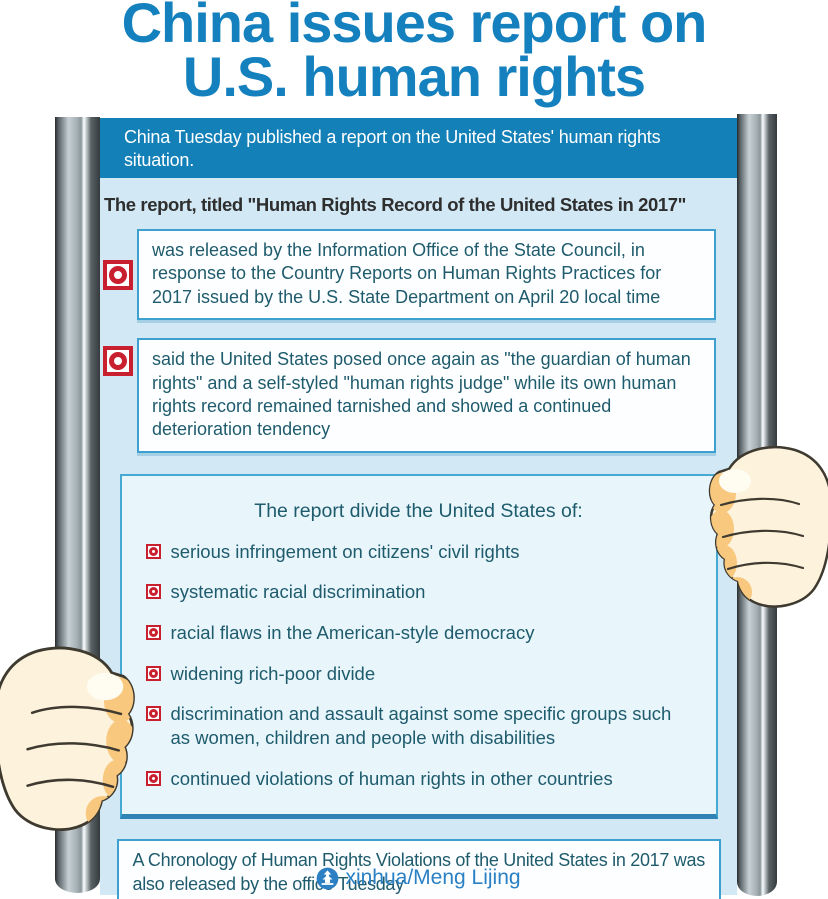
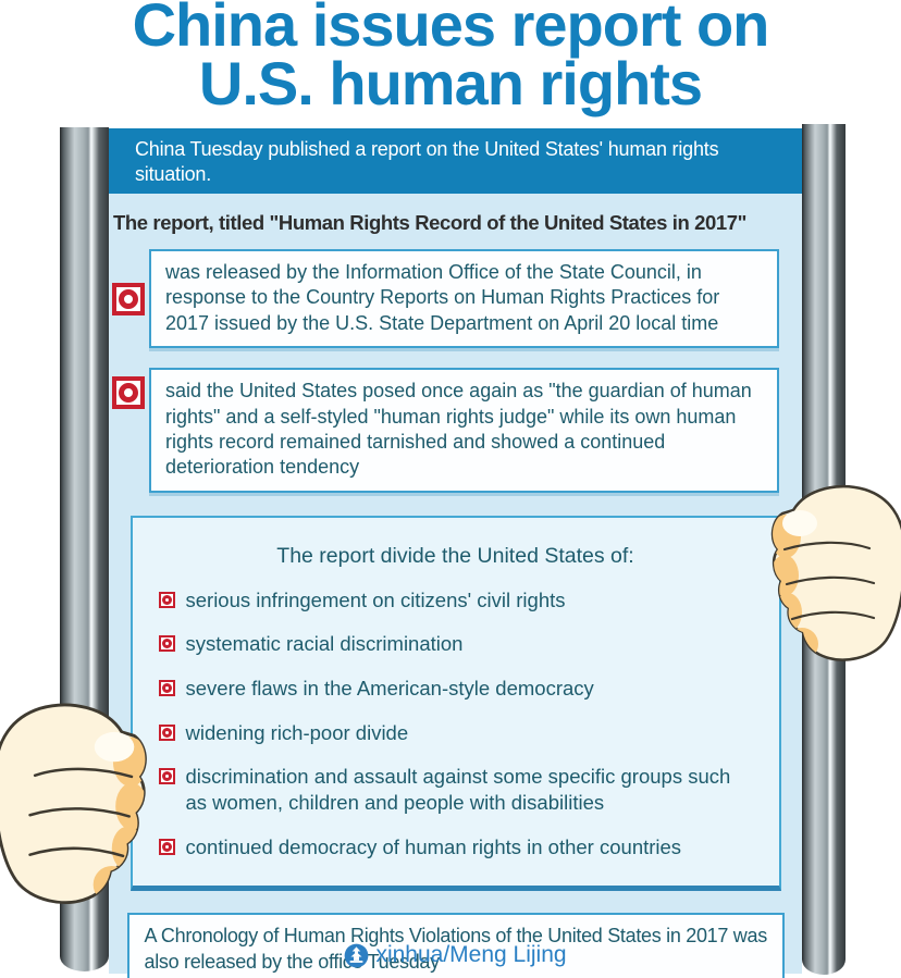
  China issues report on
  U.S. human rights
  China Tuesday published a report on the United States' human rights situation.
  The report, titled "Human Rights Record of the United States in 2017"
  was released by the Information Office of the State Council, in response to the Country Reports on Human Rights Practices for 2017 issued by the U.S. State Department on April 20 local time
  said the United States posed once again as "the guardian of human rights" and a self-styled "human rights judge" while its own human rights record remained tarnished and showed a continued deterioration tendency
  The report divide the United States of:
  serious infringement on citizens' civil rights
  systematic racial discrimination
- racial flaws in the American-style democracy
+ severe flaws in the American-style democracy
  widening rich-poor divide
  discrimination and assault against some specific groups such as women, children and people with disabilities
- continued violations of human rights in other countries
+ continued democracy of human rights in other countries
  A Chronology of Human Rights Violations of the United States in 2017 was also released by the offi Tuesday
  xinhua/Meng Lijing
